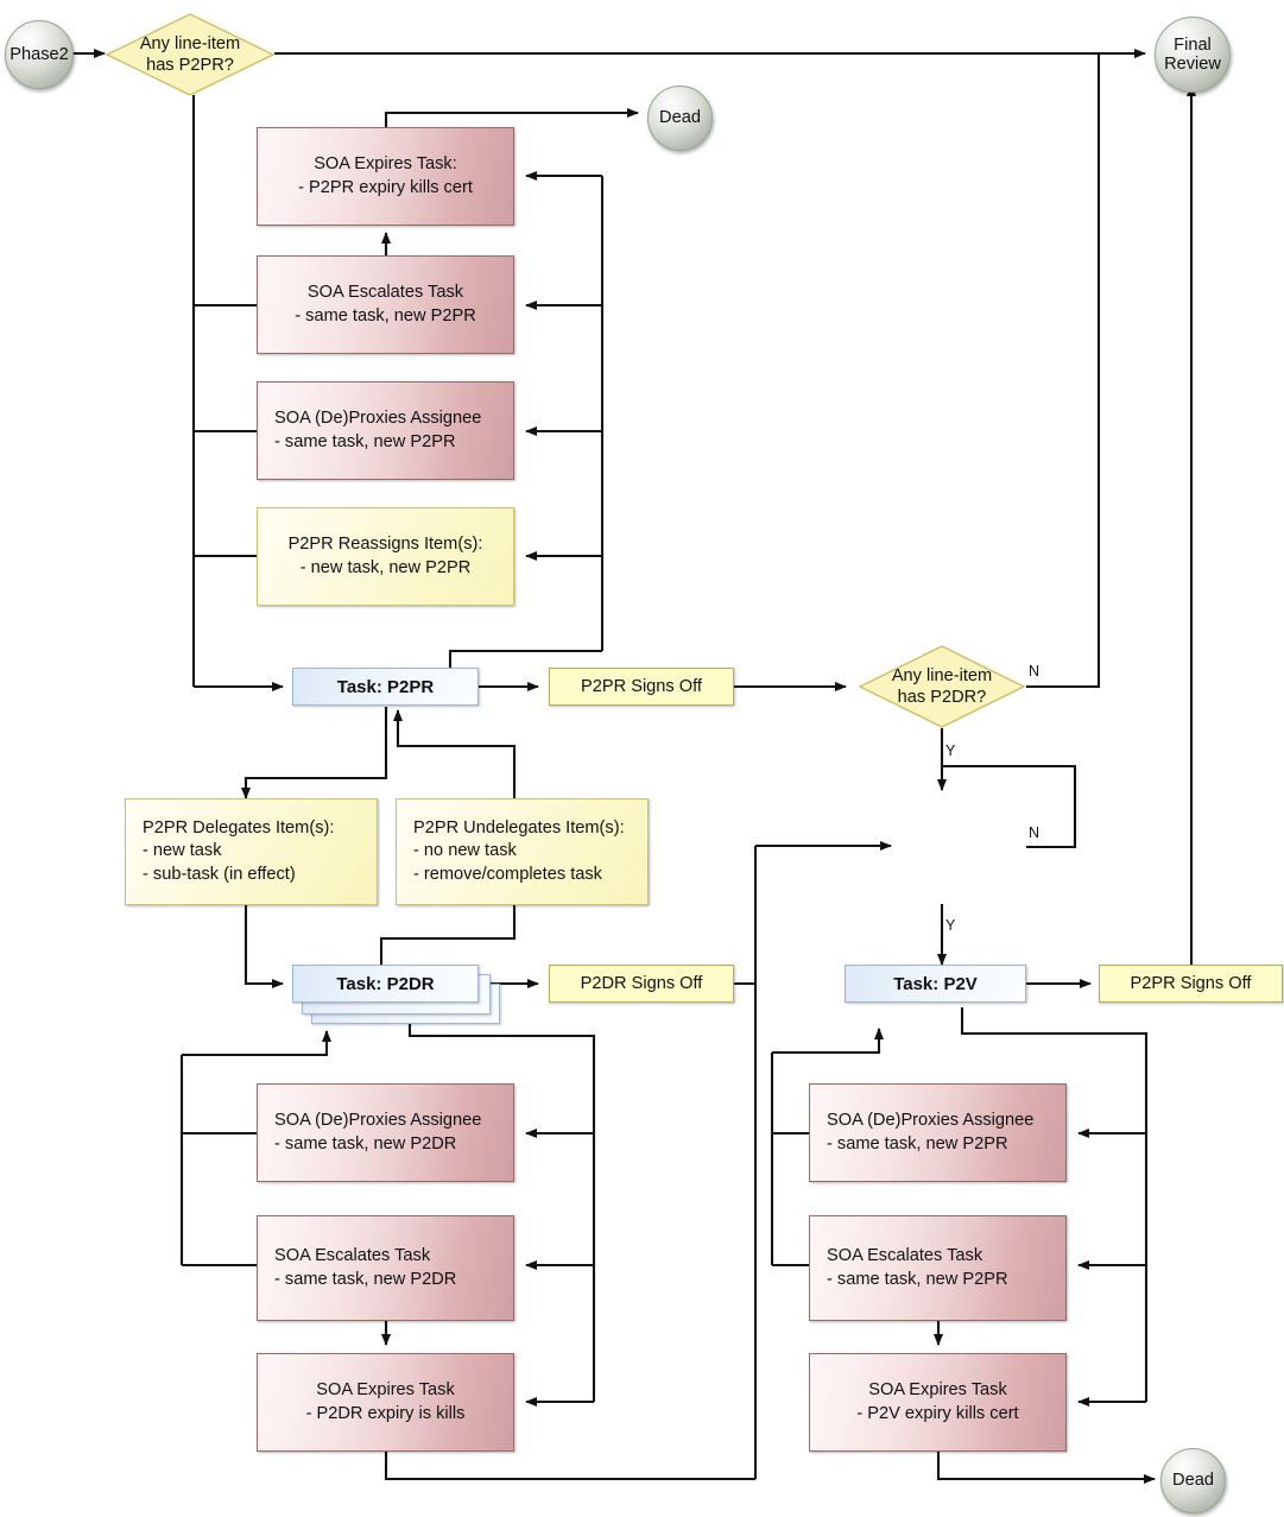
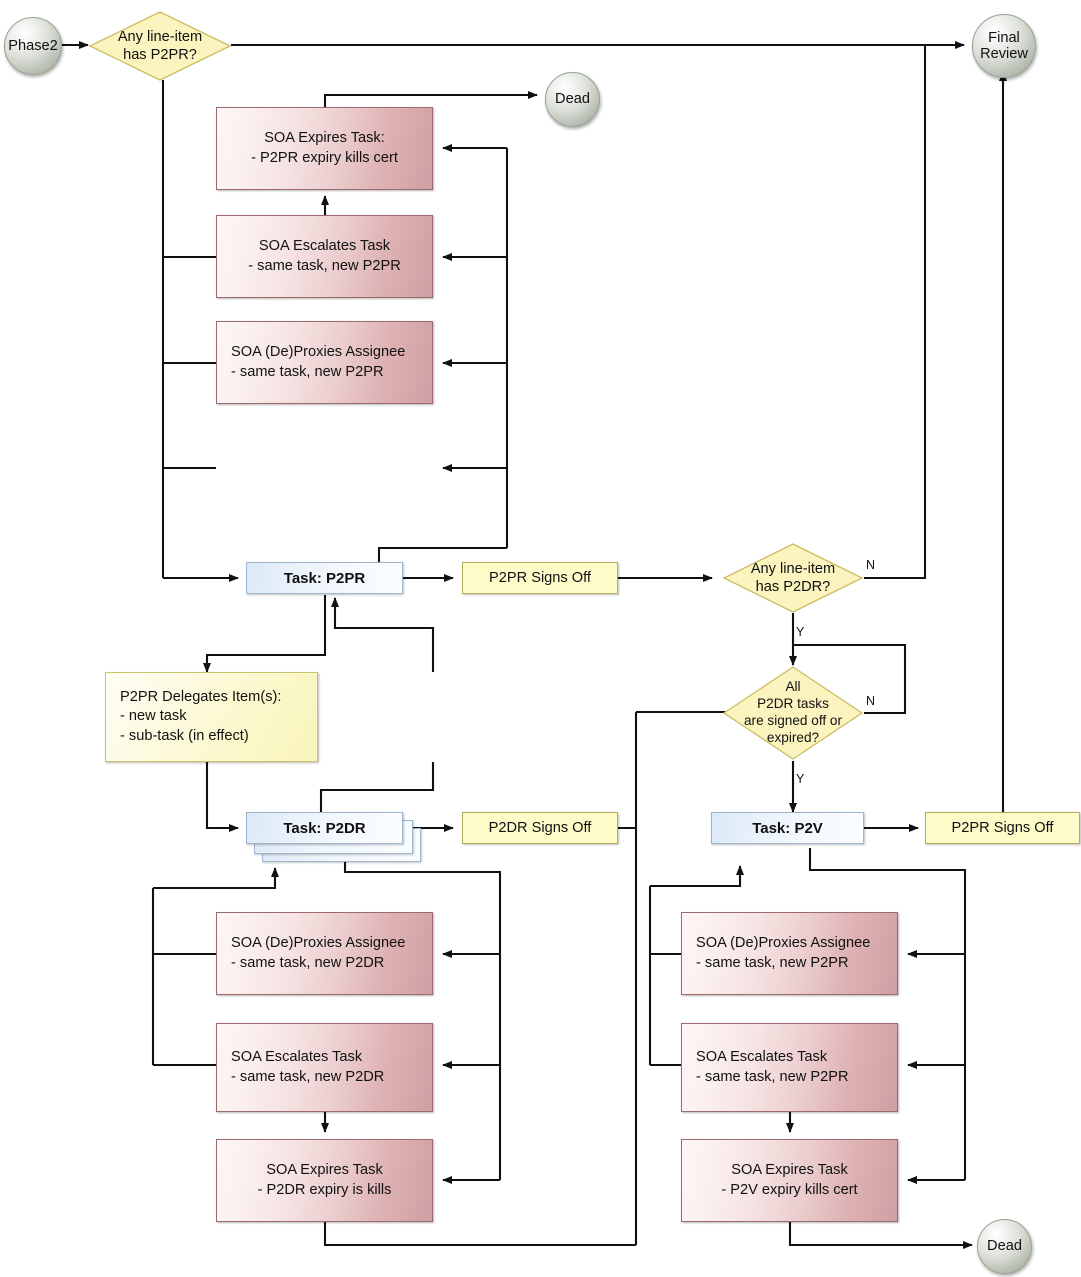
  Phase2
  Any line-item
  has P2PR?
  Final
  Review
  Dead
  SOA Expires Task:
  - P2PR expiry kills cert
  SOA Escalates Task
  - same task, new P2PR
  SOA (De)Proxies Assignee
  - same task, new P2PR
- P2PR Reassigns Item(s):
- - new task, new P2PR
  Task: P2PR
  P2PR Signs Off
  Any line-item
  has P2DR?
  N
  Y
+ All
+ P2DR tasks
+ are signed off or
+ expired?
  N
  Y
  P2PR Delegates Item(s):
  - new task
  - sub-task (in effect)
- P2PR Undelegates Item(s):
- - no new task
- - remove/completes task
  Task: P2DR
  P2DR Signs Off
  Task: P2V
  P2PR Signs Off
  SOA (De)Proxies Assignee
  - same task, new P2DR
  SOA Escalates Task
  - same task, new P2DR
  SOA Expires Task
  - P2DR expiry is kills
  SOA (De)Proxies Assignee
  - same task, new P2PR
  SOA Escalates Task
  - same task, new P2PR
  SOA Expires Task
  - P2V expiry kills cert
  Dead
